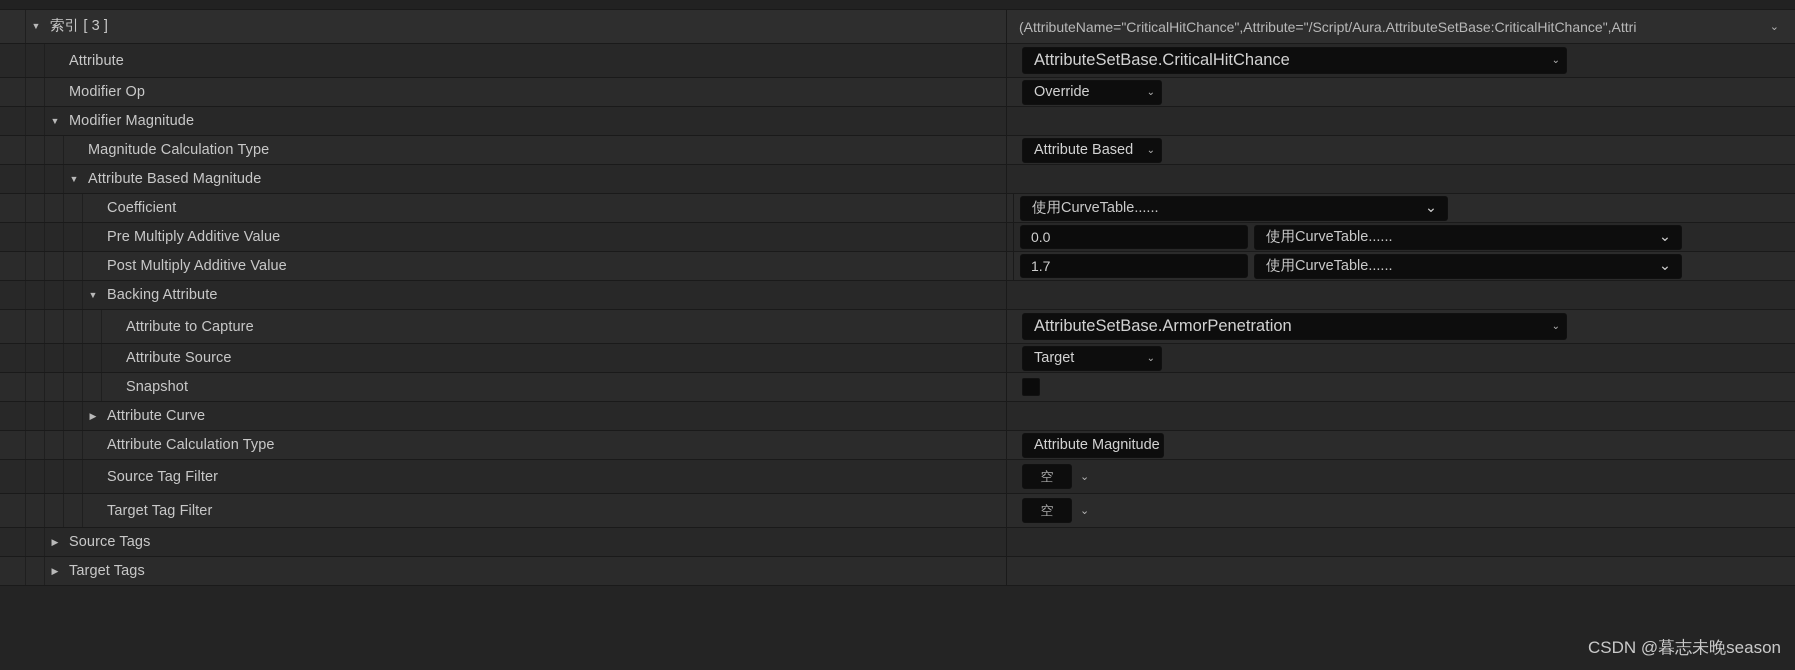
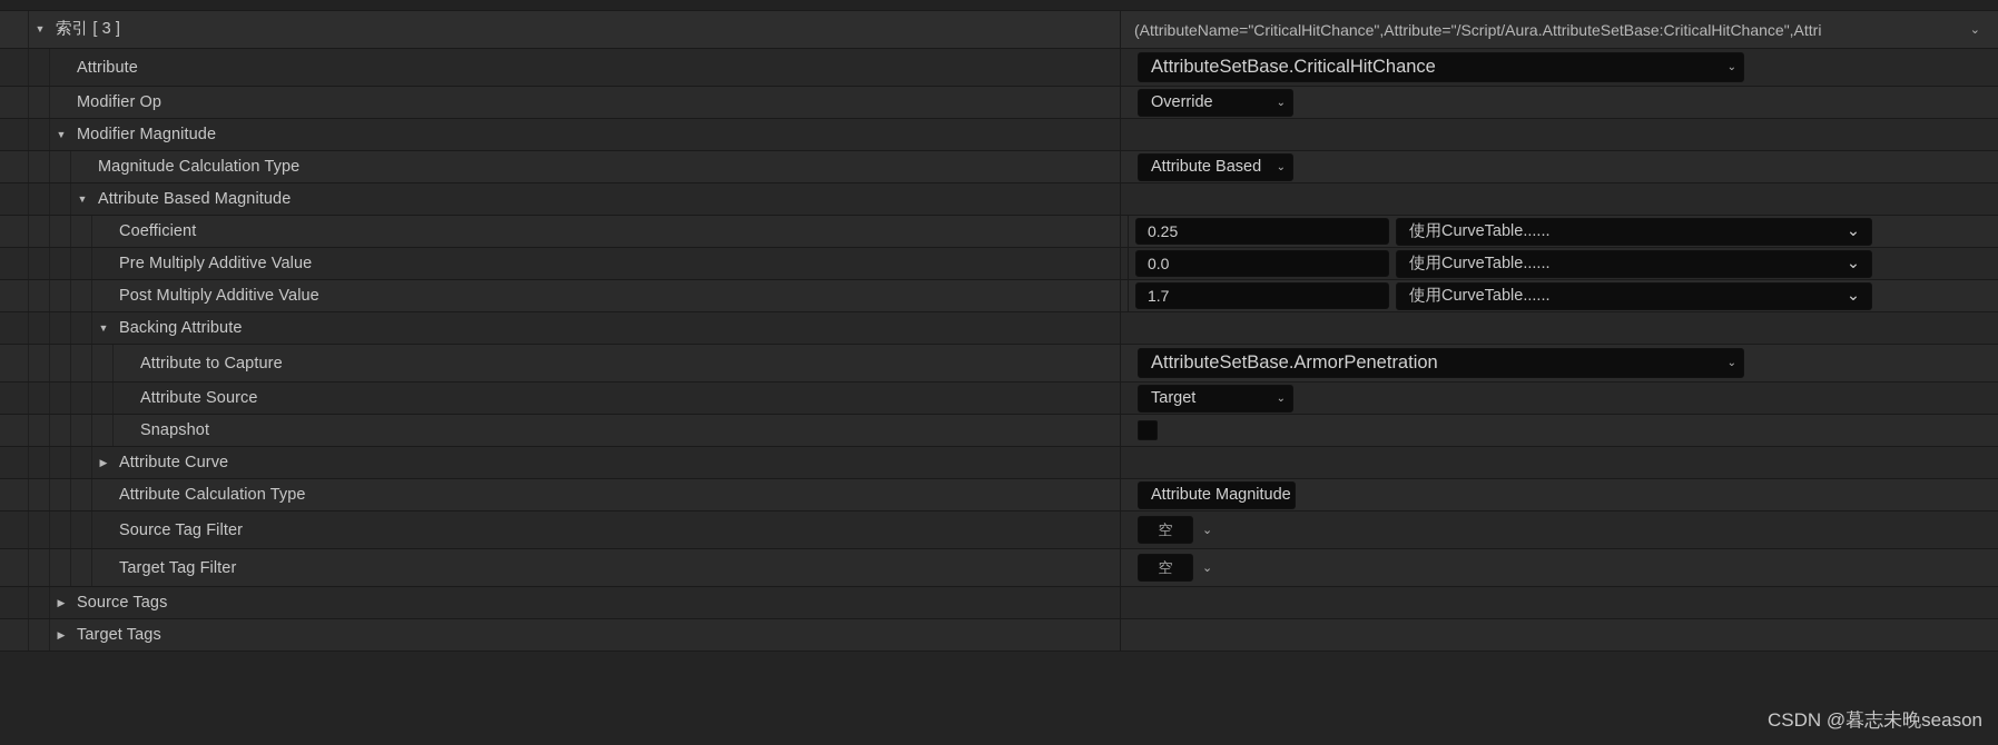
  ▼
  索引 [ 3 ]
  (AttributeName="CriticalHitChance",Attribute="/Script/Aura.AttributeSetBase:CriticalHitChance",Attri
  ⌄
  Attribute
  AttributeSetBase.CriticalHitChance
  ⌄
  Modifier Op
  Override
  ⌄
  ▼
  Modifier Magnitude
  Magnitude Calculation Type
  Attribute Based
  ⌄
  ▼
  Attribute Based Magnitude
  Coefficient
+ 0.25
  使用CurveTable......
  ⌄
  Pre Multiply Additive Value
  0.0
  使用CurveTable......
  ⌄
  Post Multiply Additive Value
  1.7
  使用CurveTable......
  ⌄
  ▼
  Backing Attribute
  Attribute to Capture
  AttributeSetBase.ArmorPenetration
  ⌄
  Attribute Source
  Target
  ⌄
  Snapshot
  ▶
  Attribute Curve
  Attribute Calculation Type
  Attribute Magnitude
  Source Tag Filter
  空
  ⌄
  Target Tag Filter
  空
  ⌄
  ▶
  Source Tags
  ▶
  Target Tags
  CSDN @暮志未晚season
